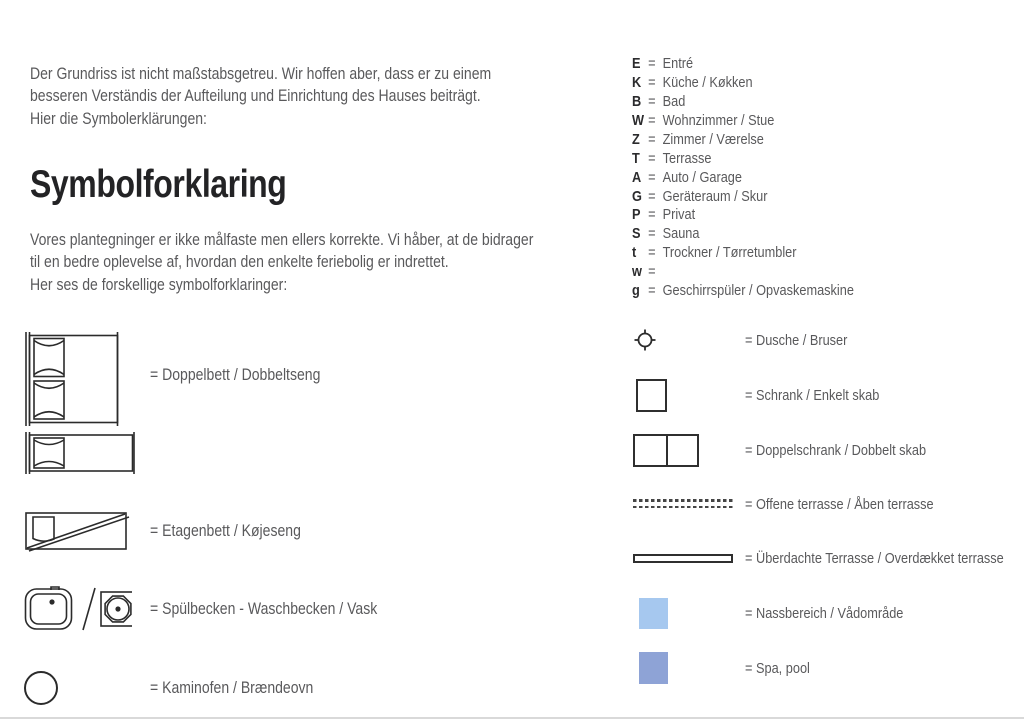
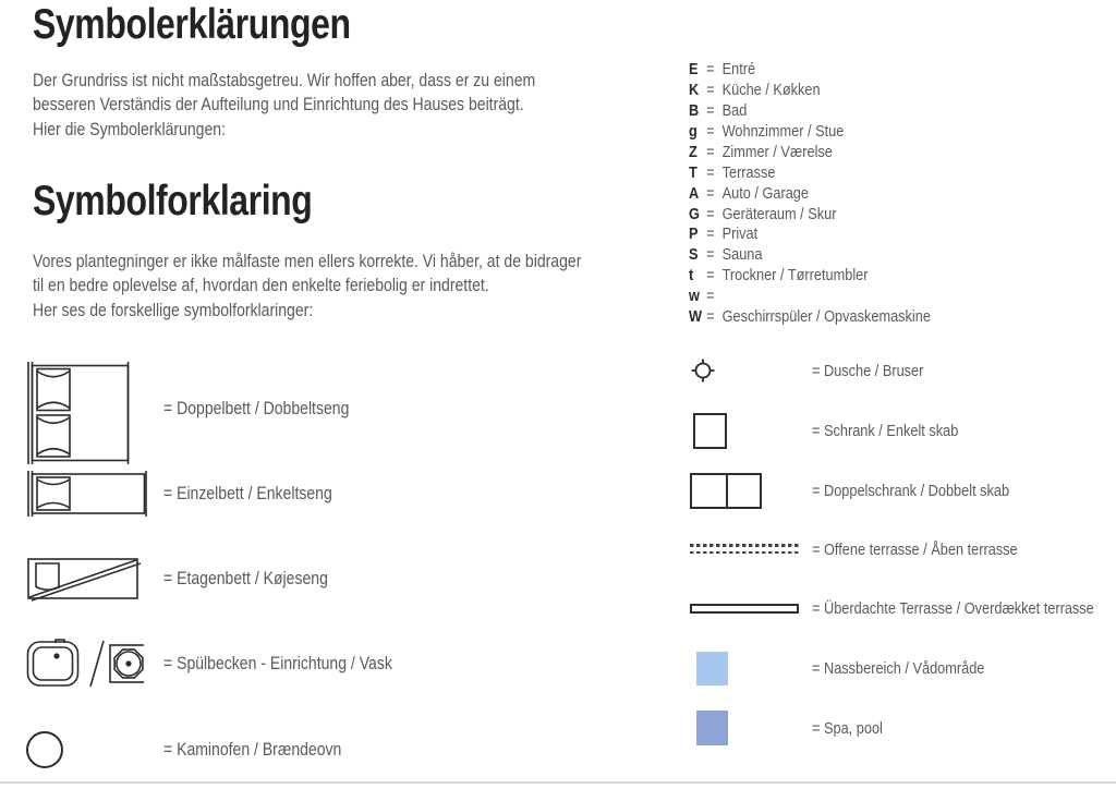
+ Symbolerklärungen
  Der Grundriss ist nicht maßstabsgetreu. Wir hoffen aber, dass er zu einem
  besseren Verständis der Aufteilung und Einrichtung des Hauses beiträgt.
  Hier die Symbolerklärungen:
  Symbolforklaring
  Vores plantegninger er ikke målfaste men ellers korrekte. Vi håber, at de bidrager
  til en bedre oplevelse af, hvordan den enkelte feriebolig er indrettet.
  Her ses de forskellige symbolforklaringer:
  E
  =
  Entré
  K
  =
  Küche / Køkken
  B
  =
  Bad
- W
+ g
  =
  Wohnzimmer / Stue
  Z
  =
  Zimmer / Værelse
  T
  =
  Terrasse
  A
  =
  Auto / Garage
  G
  =
  Geräteraum / Skur
  P
  =
  Privat
  S
  =
  Sauna
  t
  =
  Trockner / Tørretumbler
  w
  =
- g
+ W
  =
  Geschirrspüler / Opvaskemaskine
  = Doppelbett / Dobbeltseng
+ = Einzelbett / Enkeltseng
  = Etagenbett / Køjeseng
- = Spülbecken - Waschbecken / Vask
+ = Spülbecken - Einrichtung / Vask
  = Kaminofen / Brændeovn
  = Dusche / Bruser
  = Schrank / Enkelt skab
  = Doppelschrank / Dobbelt skab
  = Offene terrasse / Åben terrasse
  = Überdachte Terrasse / Overdækket terrasse
  = Nassbereich / Vådområde
  = Spa, pool
